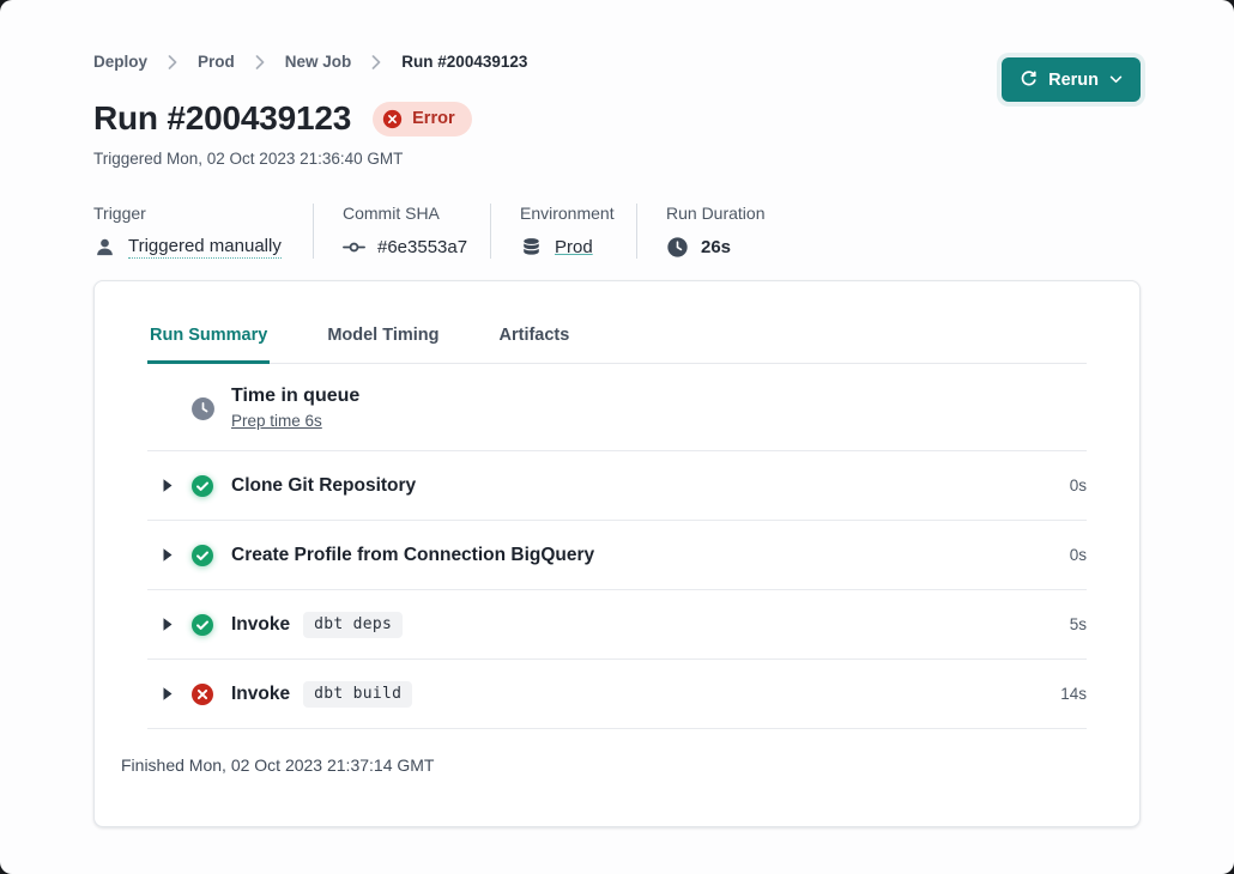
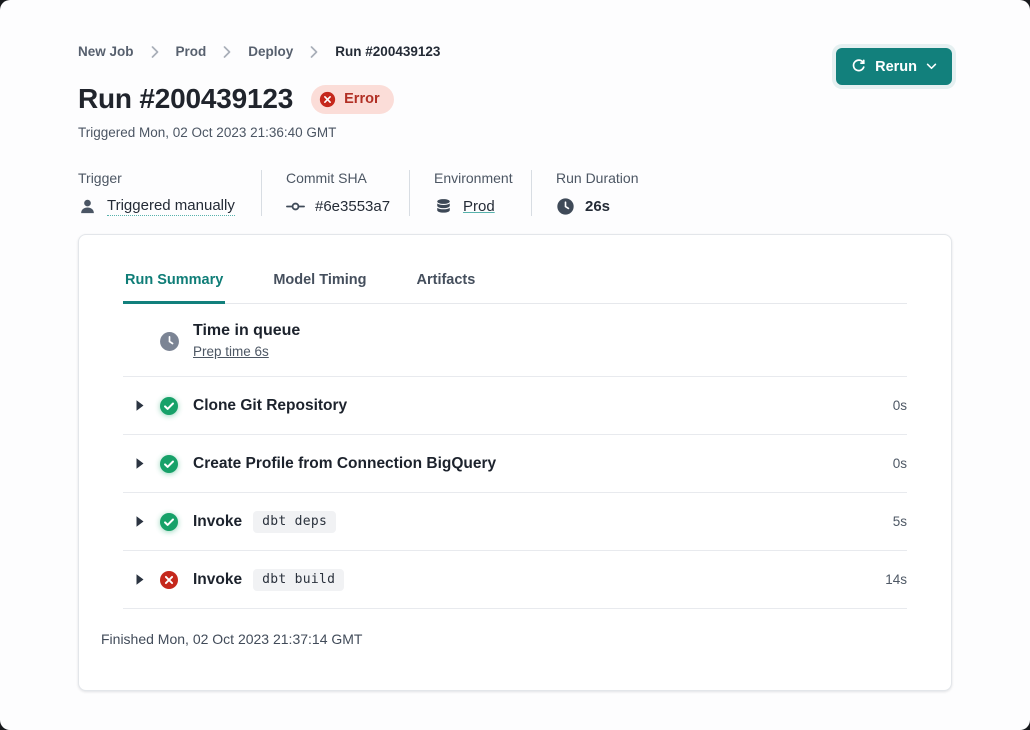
- Deploy
+ New Job
  Prod
- New Job
+ Deploy
  Run #200439123
  Run #200439123
  Error
  Rerun
  Triggered Mon, 02 Oct 2023 21:36:40 GMT
  Trigger
  Triggered manually
  Commit SHA
  #6e3553a7
  Environment
  Prod
  Run Duration
  26s
  Run Summary
  Model Timing
  Artifacts
  Time in queue
  Prep time 6s
  Clone Git Repository
  0s
  Create Profile from Connection BigQuery
  0s
  Invoke
  dbt deps
  5s
  Invoke
  dbt build
  14s
  Finished Mon, 02 Oct 2023 21:37:14 GMT
